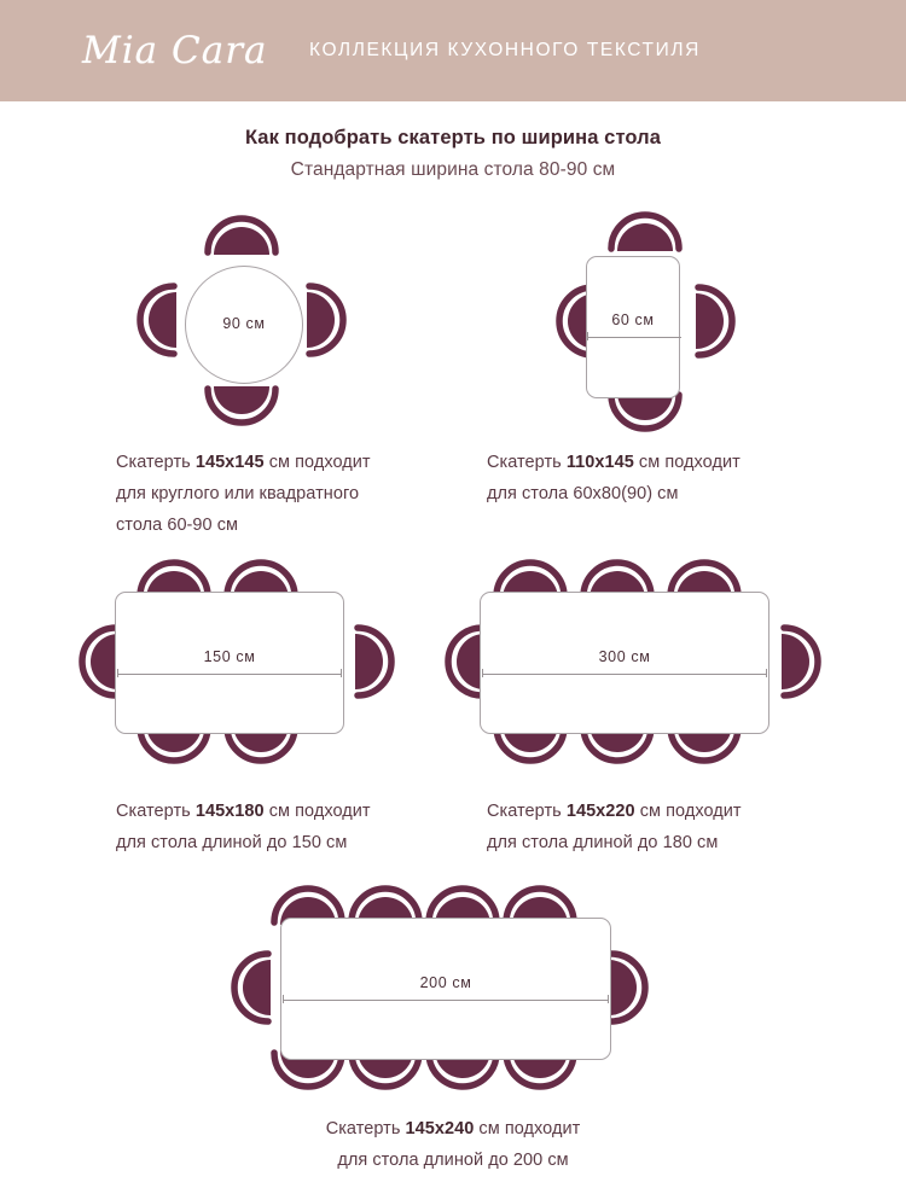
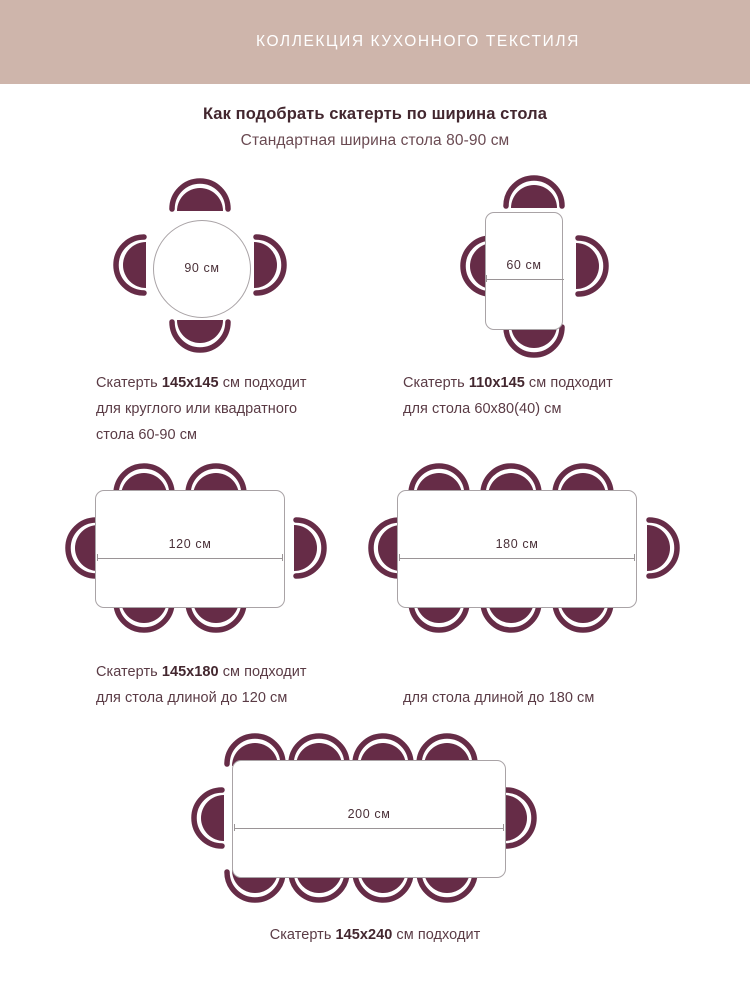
- Mia Cara
  КОЛЛЕКЦИЯ КУХОННОГО ТЕКСТИЛЯ
  Как подобрать скатерть по ширина стола
  Стандартная ширина стола 80-90 см
  90 см
  Скатерть 145x145 см подходит
  для круглого или квадратного
  стола 60-90 см
  60 см
  Скатерть 110x145 см подходит
- для стола 60x80(90) см
+ для стола 60x80(40) см
- 150 см
+ 120 см
  Скатерть 145x180 см подходит
- для стола длиной до 150 см
+ для стола длиной до 120 см
- 300 см
+ 180 см
- Скатерть 145x220 см подходит
  для стола длиной до 180 см
  200 см
  Скатерть 145x240 см подходит
- для стола длиной до 200 см
